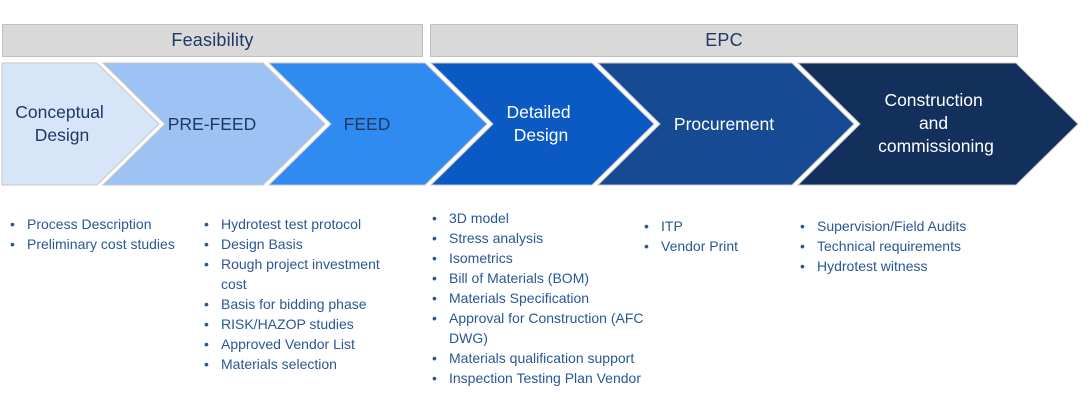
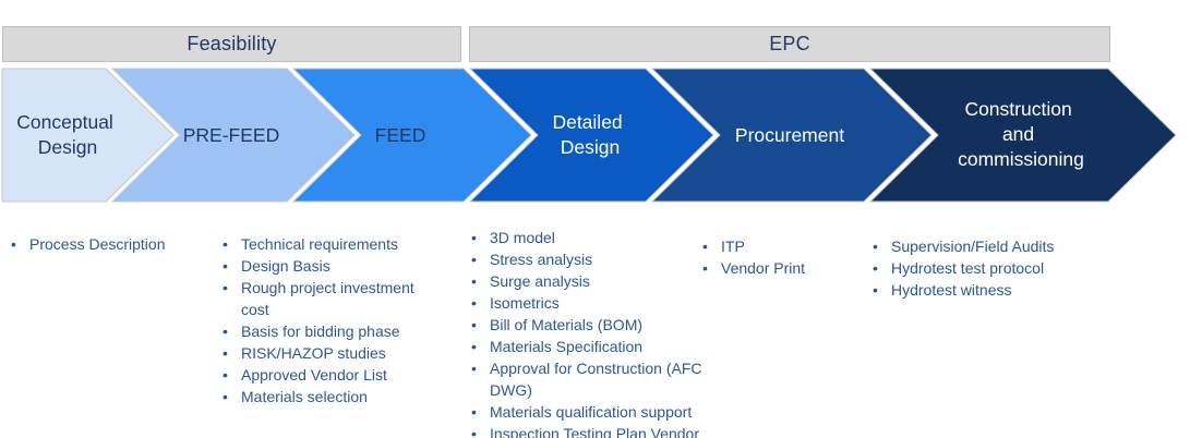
  Feasibility
  EPC
  Conceptual Design
  PRE-FEED
  FEED
  Detailed Design
  Procurement
  Construction and commissioning
  Process Description
- Preliminary cost studies
- Hydrotest test protocol
+ Technical requirements
  Design Basis
  Rough project investment cost
  Basis for bidding phase
  RISK/HAZOP studies
  Approved Vendor List
  Materials selection
  3D model
  Stress analysis
+ Surge analysis
  Isometrics
  Bill of Materials (BOM)
  Materials Specification
  Approval for Construction (AFC DWG)
  Materials qualification support
  Inspection Testing Plan Vendor
  ITP
  Vendor Print
  Supervision/Field Audits
- Technical requirements
+ Hydrotest test protocol
  Hydrotest witness
